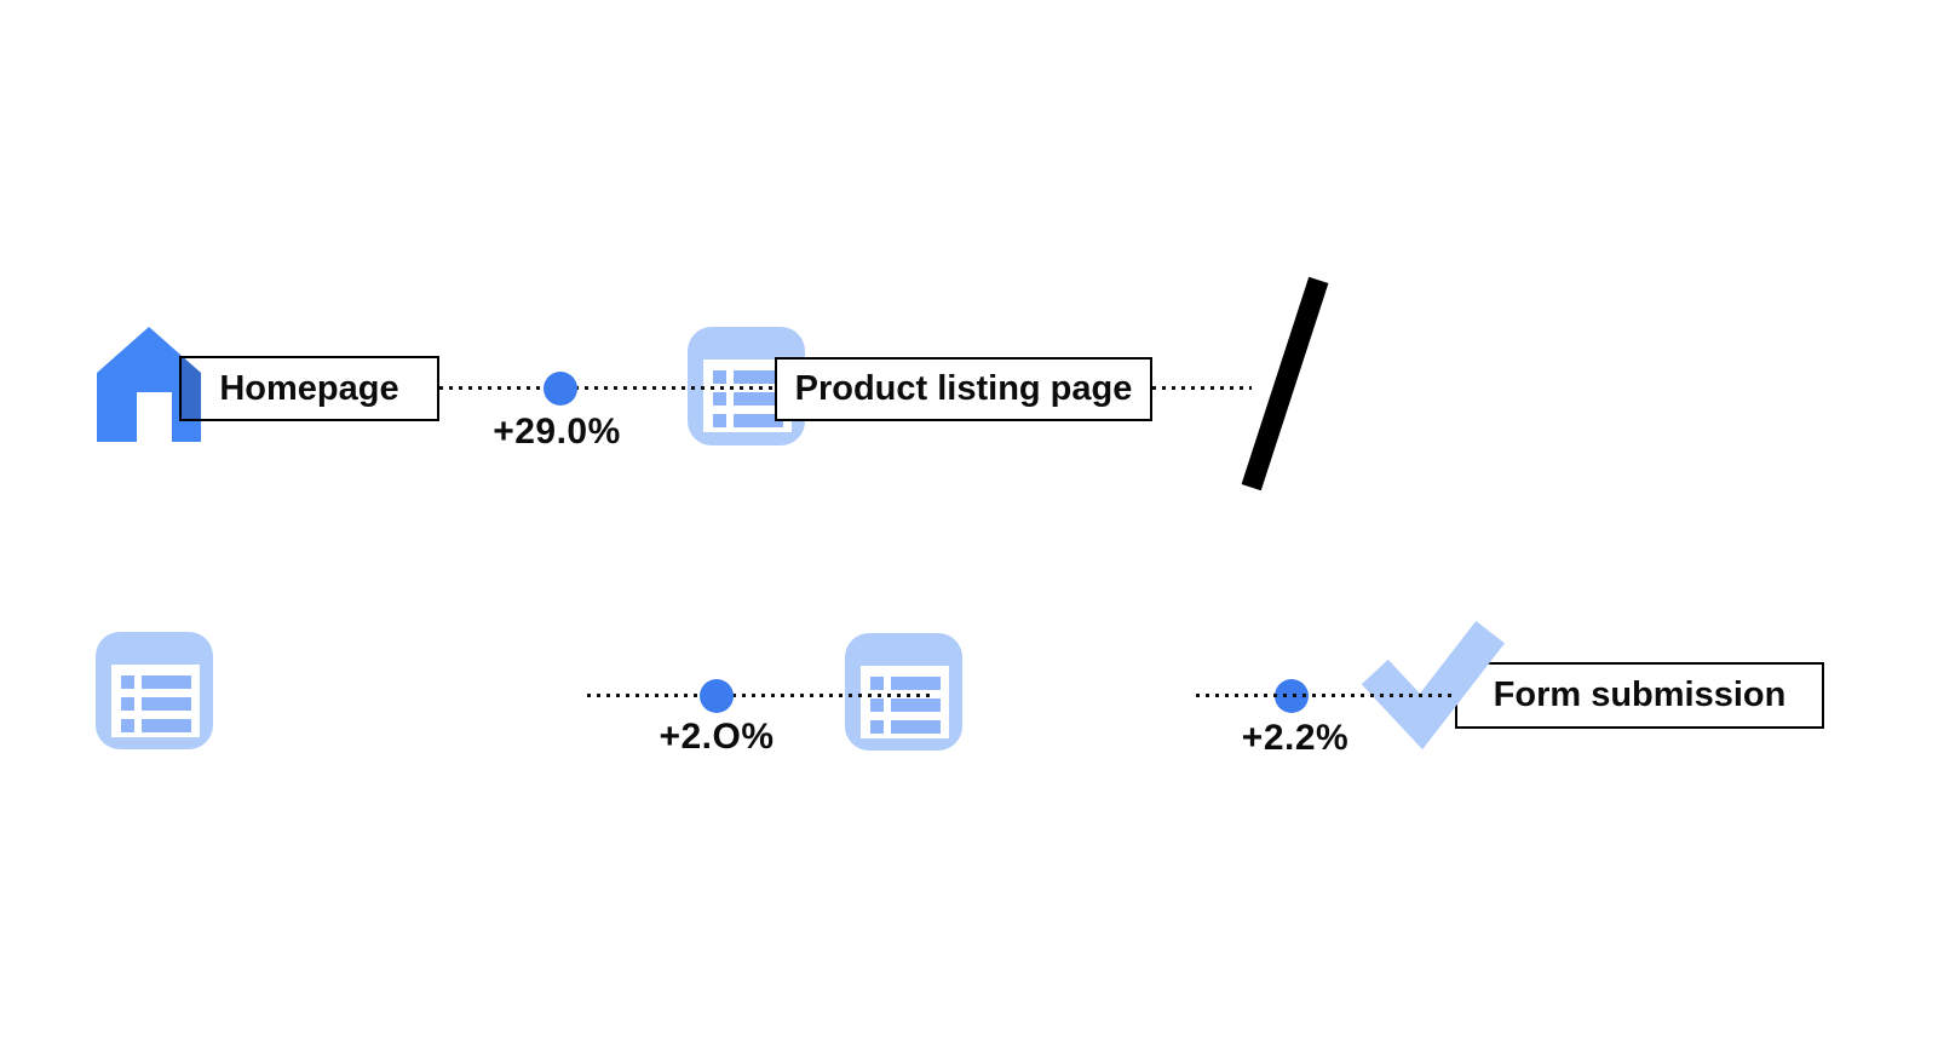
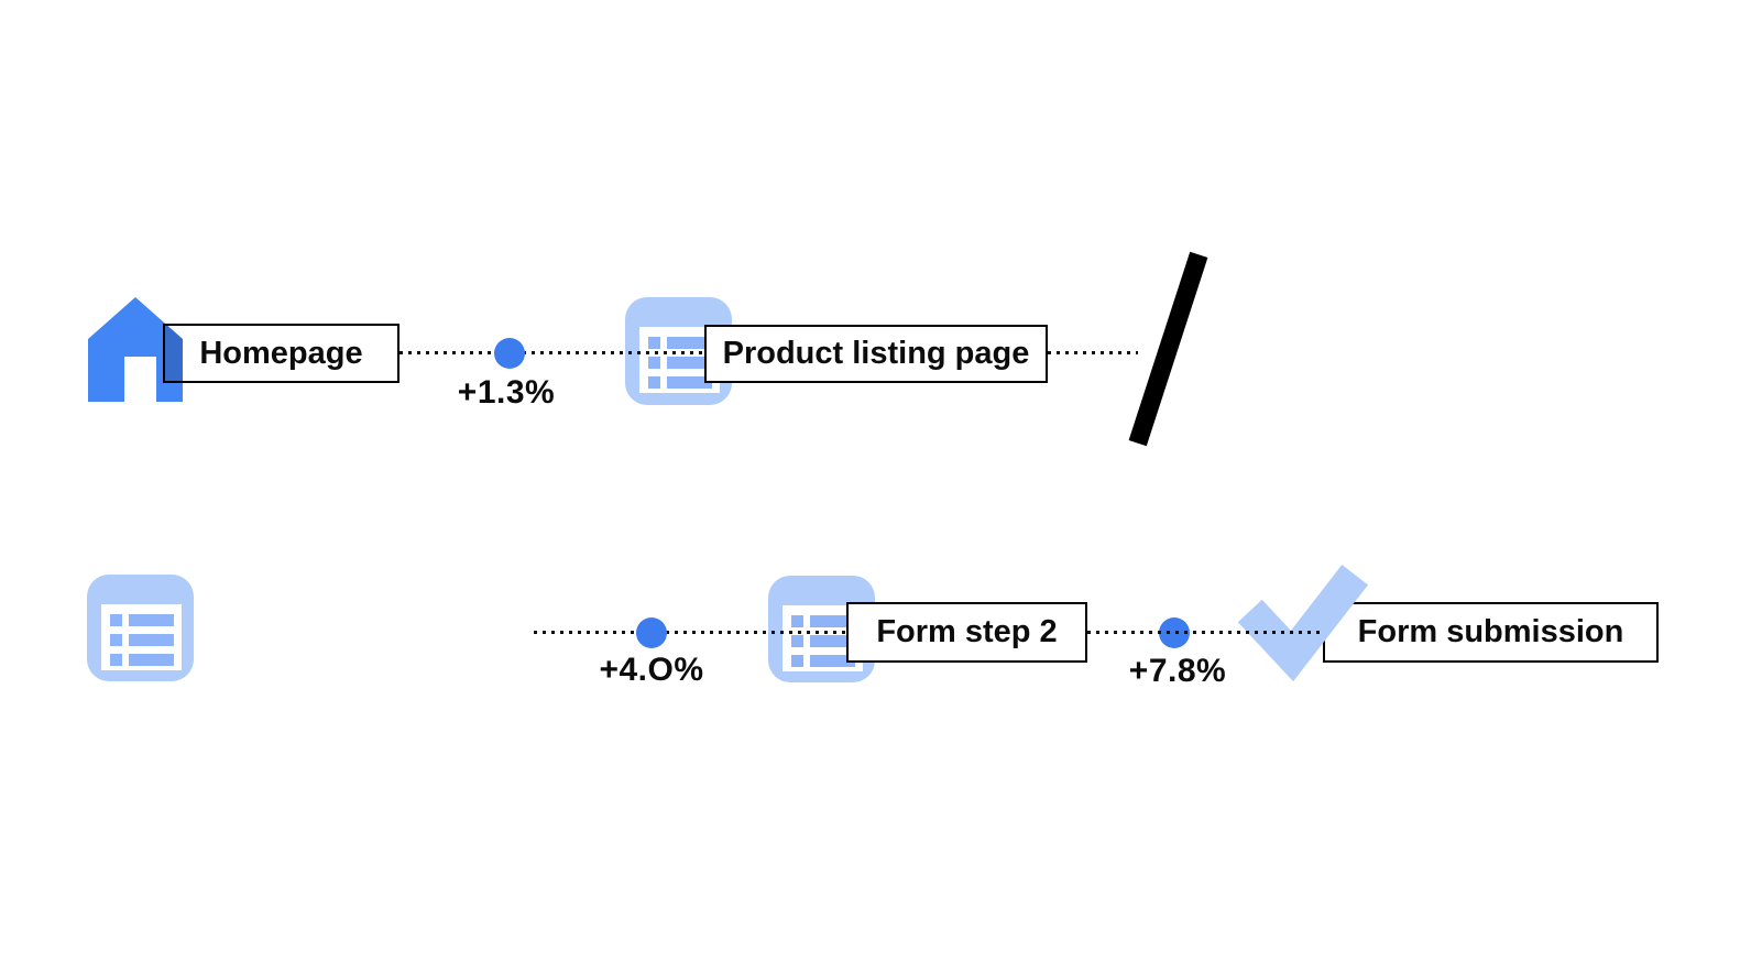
  Homepage
- +29.0%
+ +1.3%
  Product listing page
- +2.O%
+ +4.O%
+ Form step 2
- +2.2%
+ +7.8%
  Form submission
